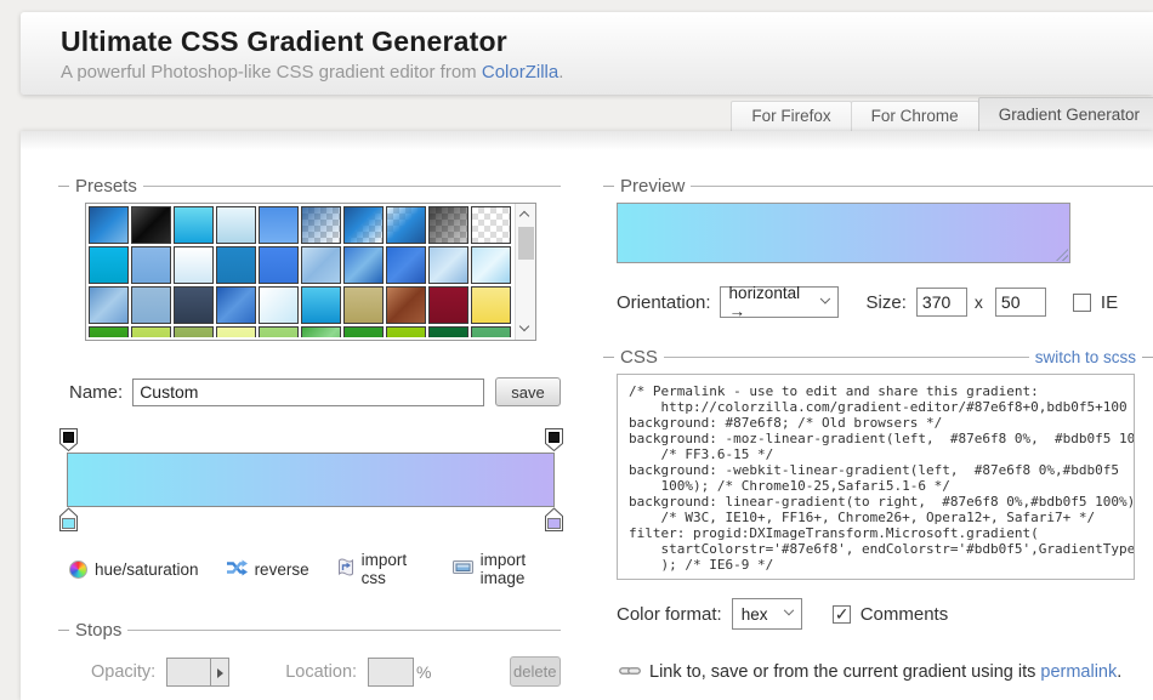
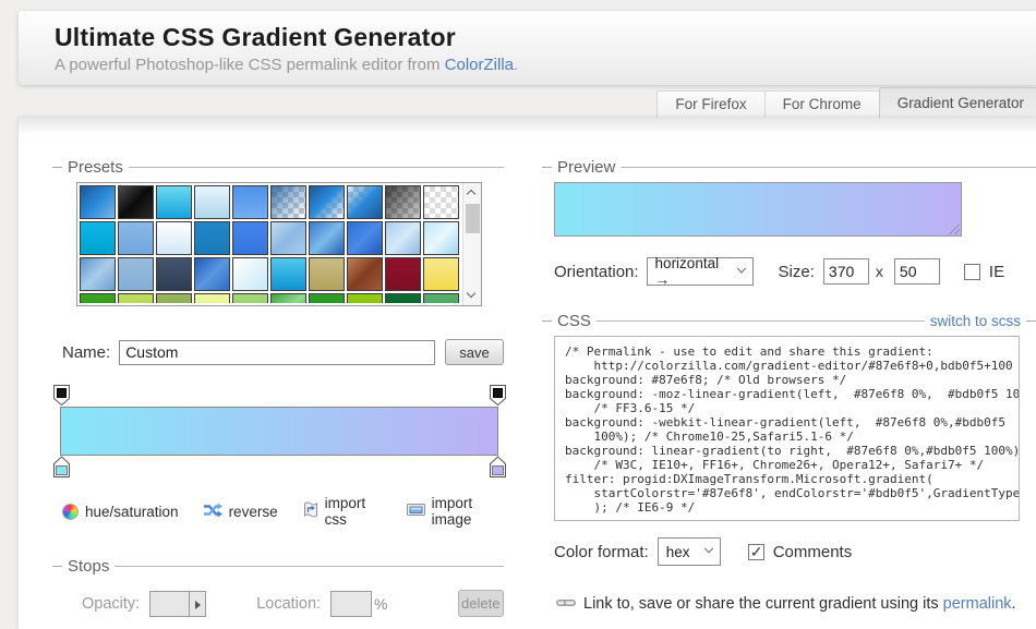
  Ultimate CSS Gradient Generator
- A powerful Photoshop-like CSS gradient editor from ColorZilla.
+ A powerful Photoshop-like CSS permalink editor from ColorZilla.
  For Firefox
  For Chrome
  Gradient Generator
  Presets
  Name:
  Custom
  save
  hue/saturation
  reverse
  import css
  import image
  Stops
  Opacity:
  Location:
  %
  delete
  Preview
  Orientation:
  horizontal →
  Size:
  370
  x
  50
  IE
  CSS
  switch to scss
  /* Permalink - use to edit and share this gradient:
  http://colorzilla.com/gradient-editor/#87e6f8+0,bdb0f5+100
  background: #87e6f8; /* Old browsers */
  background: -moz-linear-gradient(left, #87e6f8 0%, #bdb0f5 10
  /* FF3.6-15 */
  background: -webkit-linear-gradient(left, #87e6f8 0%,#bdb0f5
  100%); /* Chrome10-25,Safari5.1-6 */
  background: linear-gradient(to right, #87e6f8 0%,#bdb0f5 100%)
  /* W3C, IE10+, FF16+, Chrome26+, Opera12+, Safari7+ */
  filter: progid:DXImageTransform.Microsoft.gradient(
  startColorstr='#87e6f8', endColorstr='#bdb0f5',GradientType
  ); /* IE6-9 */
  Color format:
  hex
  Comments
- Link to, save or from the current gradient using its permalink.
+ Link to, save or share the current gradient using its permalink.
